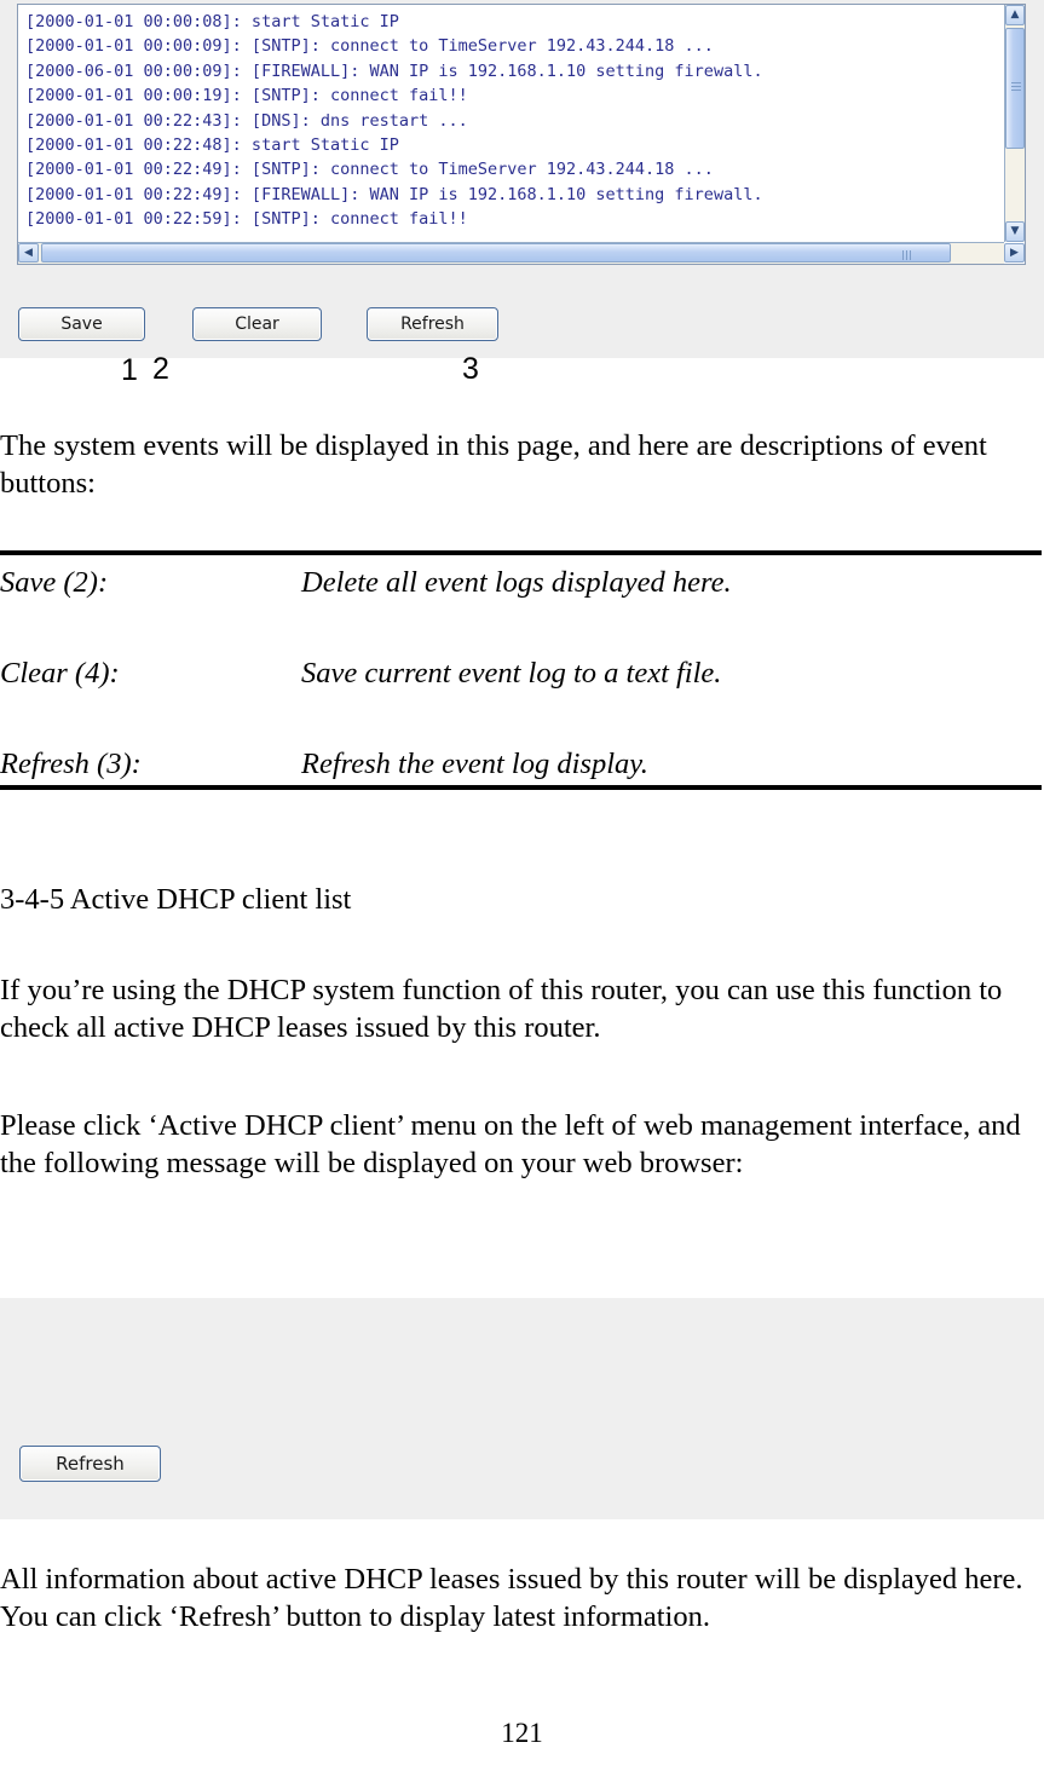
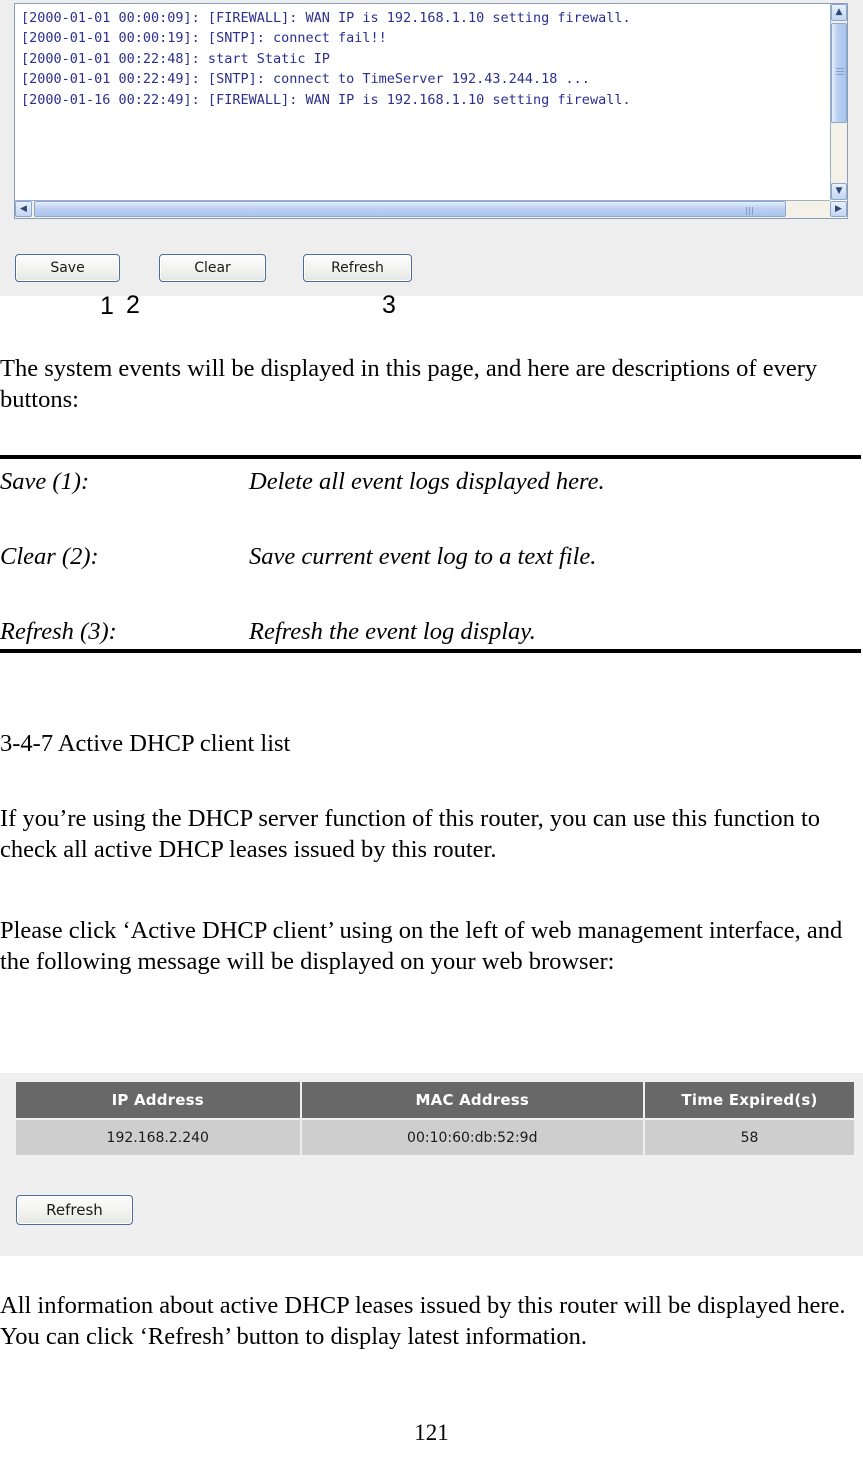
- [2000-01-01 00:00:08]: start Static IP
- [2000-01-01 00:00:09]: [SNTP]: connect to TimeServer 192.43.244.18 ...
- [2000-06-01 00:00:09]: [FIREWALL]: WAN IP is 192.168.1.10 setting firewall.
+ [2000-01-01 00:00:09]: [FIREWALL]: WAN IP is 192.168.1.10 setting firewall.
  [2000-01-01 00:00:19]: [SNTP]: connect fail!!
- [2000-01-01 00:22:43]: [DNS]: dns restart ...
  [2000-01-01 00:22:48]: start Static IP
  [2000-01-01 00:22:49]: [SNTP]: connect to TimeServer 192.43.244.18 ...
- [2000-01-01 00:22:49]: [FIREWALL]: WAN IP is 192.168.1.10 setting firewall.
+ [2000-01-16 00:22:49]: [FIREWALL]: WAN IP is 192.168.1.10 setting firewall.
- [2000-01-01 00:22:59]: [SNTP]: connect fail!!
  ▲
  ▼
  ◀
  ▶
  Save
  Clear
  Refresh
  1
  2
  3
- The system events will be displayed in this page, and here are descriptions of event buttons:
+ The system events will be displayed in this page, and here are descriptions of every buttons:
- Save (2):
+ Save (1):
  Delete all event logs displayed here.
- Clear (4):
+ Clear (2):
  Save current event log to a text file.
  Refresh (3):
  Refresh the event log display.
- 3-4-5 Active DHCP client list
+ 3-4-7 Active DHCP client list
- If you’re using the DHCP system function of this router, you can use this function to check all active DHCP leases issued by this router.
+ If you’re using the DHCP server function of this router, you can use this function to check all active DHCP leases issued by this router.
- Please click ‘Active DHCP client’ menu on the left of web management interface, and the following message will be displayed on your web browser:
+ Please click ‘Active DHCP client’ using on the left of web management interface, and the following message will be displayed on your web browser:
+ IP Address	MAC Address	Time Expired(s)
+ 192.168.2.240	00:10:60:db:52:9d	58
  Refresh
  All information about active DHCP leases issued by this router will be displayed here. You can click ‘Refresh’ button to display latest information.
  121
